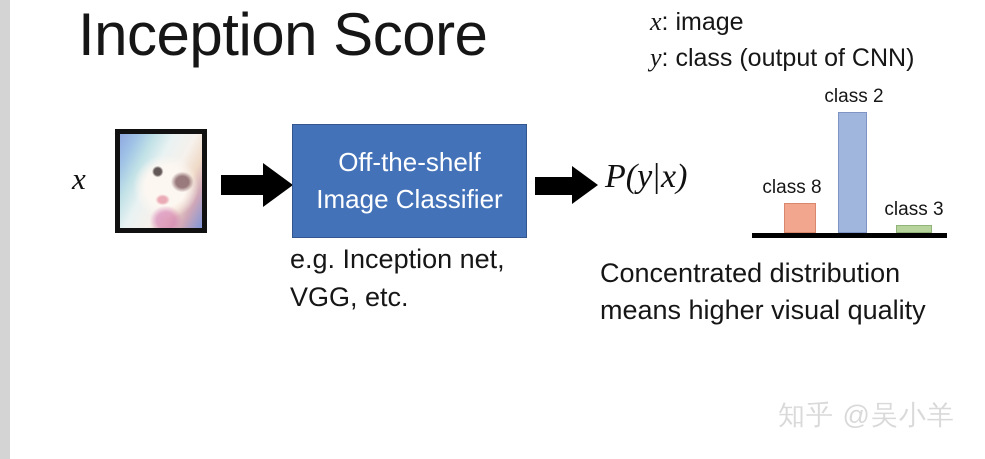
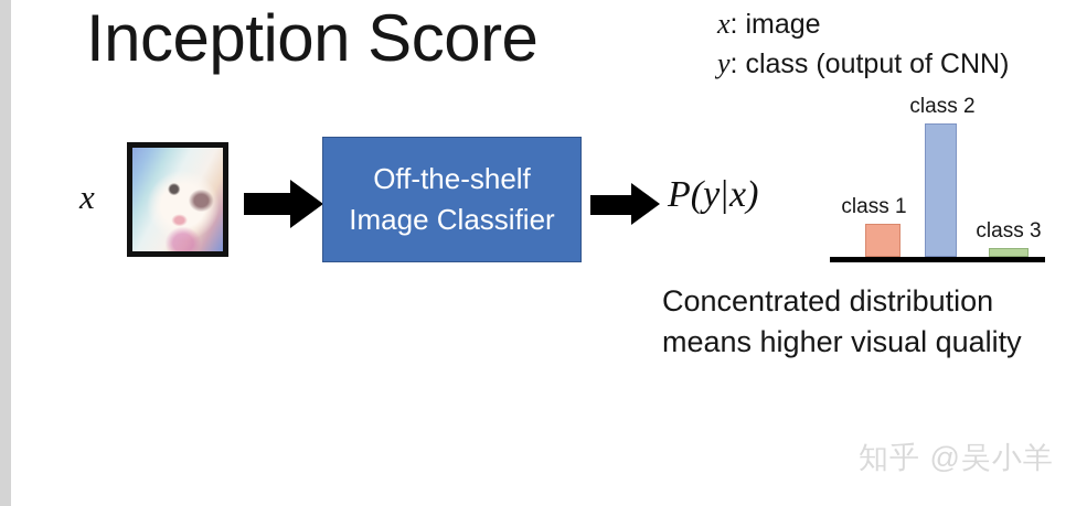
  Inception Score
  x: image
  y: class (output of CNN)
  x
  Off-the-shelf
  Image Classifier
- e.g. Inception net,
- VGG, etc.
  P(y|x)
- class 8
+ class 1
  class 2
  class 3
  Concentrated distribution
  means higher visual quality
  知乎 @吴小羊
